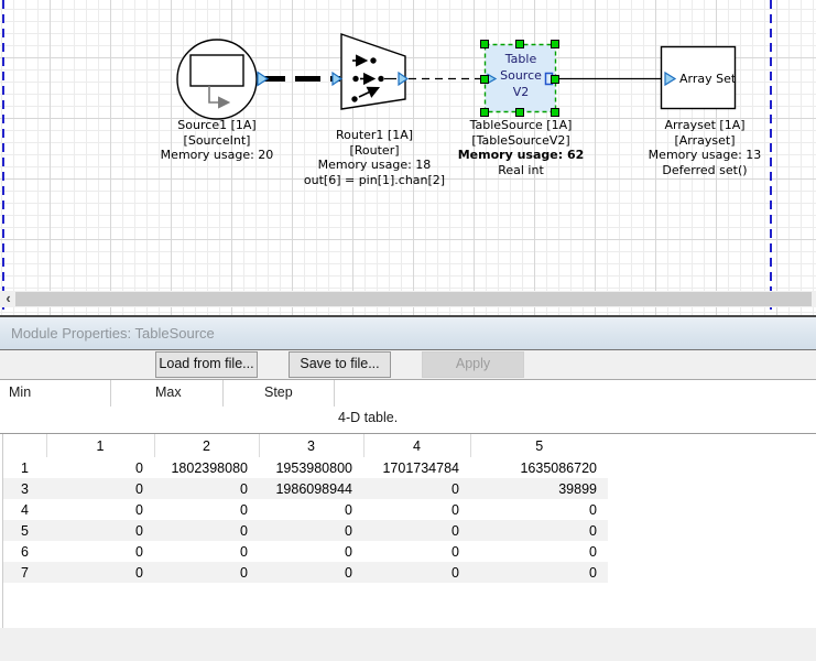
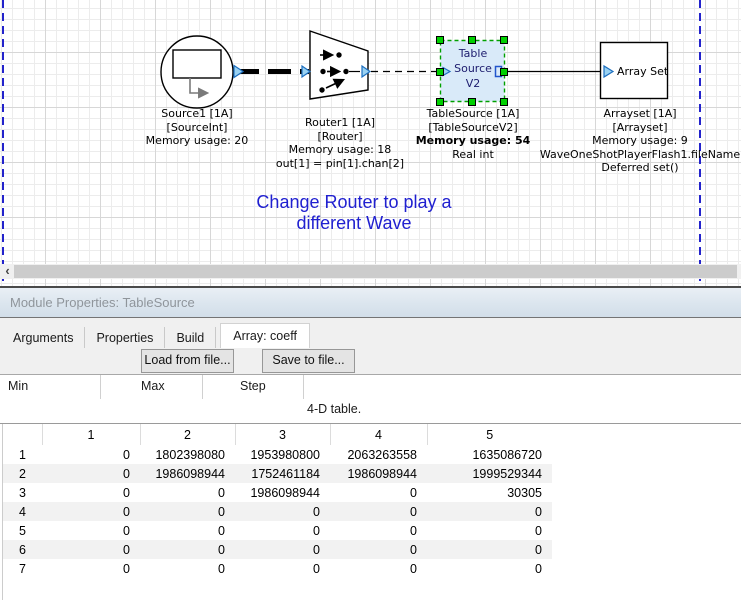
  Table
  Source
  V2
  Array Set
  Source1 [1A]
  [SourceInt]
  Memory usage: 20
  Router1 [1A]
  [Router]
  Memory usage: 18
- out[6] = pin[1].chan[2]
+ out[1] = pin[1].chan[2]
  TableSource [1A]
  [TableSourceV2]
- Memory usage: 62
+ Memory usage: 54
  Real int
  Arrayset [1A]
  [Arrayset]
- Memory usage: 13
+ Memory usage: 9
+ WaveOneShotPlayerFlash1.fileName
  Deferred set()
+ Change Router to play a
+ different Wave
  ‹
  Module Properties: TableSource
+ Arguments
+ Properties
+ Build
+ Array: coeff
  Load from file...
  Save to file...
- Apply
  Min
  Max
  Step
  4-D table.
  	1	2	3	4	5
- 1	0	1802398080	1953980800	1701734784	1635086720
+ 1	0	1802398080	1953980800	2063263558	1635086720
+ 2	0	1986098944	1752461184	1986098944	1999529344
- 3	0	0	1986098944	0	39899
+ 3	0	0	1986098944	0	30305
  4	0	0	0	0	0
  5	0	0	0	0	0
  6	0	0	0	0	0
  7	0	0	0	0	0
